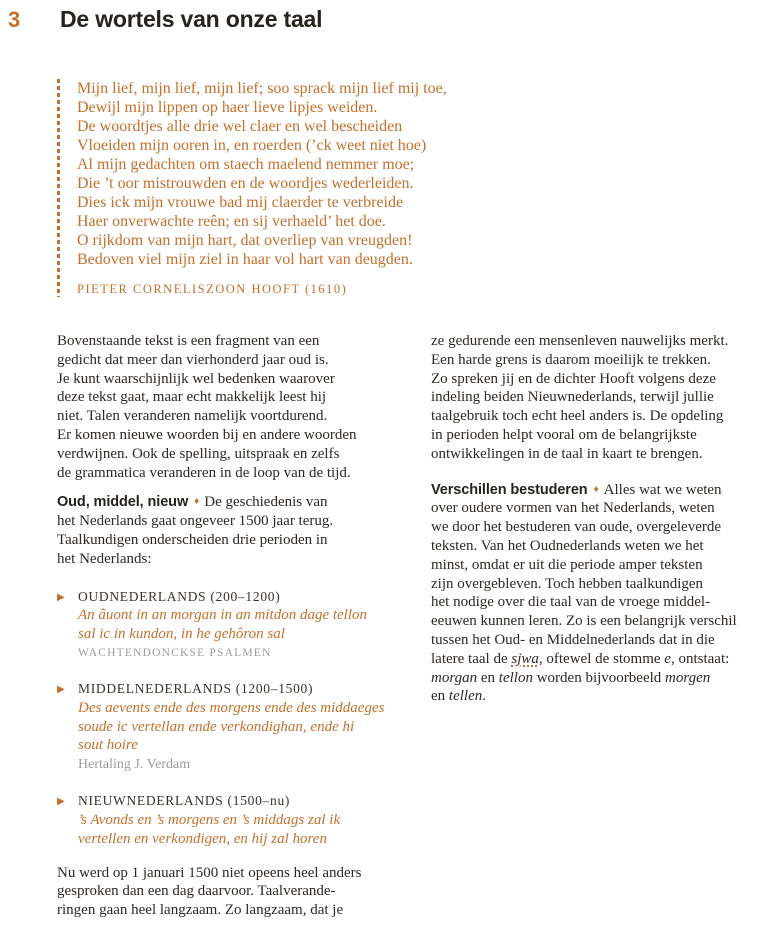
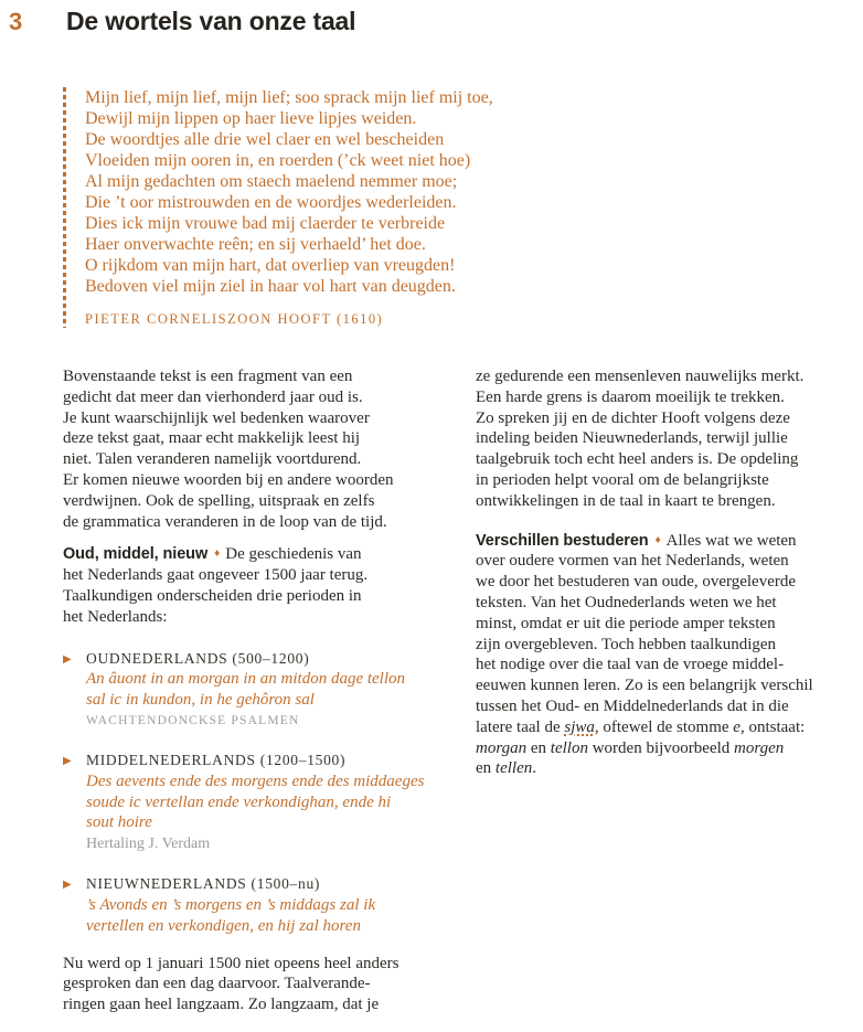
  3
  De wortels van onze taal
  Mijn lief, mijn lief, mijn lief; soo sprack mijn lief mij toe,
  Dewijl mijn lippen op haer lieve lipjes weiden.
  De woordtjes alle drie wel claer en wel bescheiden
  Vloeiden mijn ooren in, en roerden (’ck weet niet hoe)
  Al mijn gedachten om staech maelend nemmer moe;
  Die ’t oor mistrouwden en de woordjes wederleiden.
  Dies ick mijn vrouwe bad mij claerder te verbreide
  Haer onverwachte reên; en sij verhaeld’ het doe.
  O rijkdom van mijn hart, dat overliep van vreugden!
  Bedoven viel mijn ziel in haar vol hart van deugden.
  PIETER CORNELISZOON HOOFT (1610)
  Bovenstaande tekst is een fragment van een
  gedicht dat meer dan vierhonderd jaar oud is.
  Je kunt waarschijnlijk wel bedenken waarover
  deze tekst gaat, maar echt makkelijk leest hij
  niet. Talen veranderen namelijk voortdurend.
  Er komen nieuwe woorden bij en andere woorden
  verdwijnen. Ook de spelling, uitspraak en zelfs
  de grammatica veranderen in de loop van de tijd.
  Oud, middel, nieuw ♦ De geschiedenis van
  het Nederlands gaat ongeveer 1500 jaar terug.
  Taalkundigen onderscheiden drie perioden in
  het Nederlands:
  ▶
- OUDNEDERLANDS (200–1200)
+ OUDNEDERLANDS (500–1200)
  An âuont in an morgan in an mitdon dage tellon
  sal ic in kundon, in he gehôron sal
  WACHTENDONCKSE PSALMEN
  ▶
  MIDDELNEDERLANDS (1200–1500)
  Des aevents ende des morgens ende des middaeges
  soude ic vertellan ende verkondighan, ende hi
  sout hoire
  Hertaling J. Verdam
  ▶
  NIEUWNEDERLANDS (1500–nu)
  ’s Avonds en ’s morgens en ’s middags zal ik
  vertellen en verkondigen, en hij zal horen
  Nu werd op 1 januari 1500 niet opeens heel anders
  gesproken dan een dag daarvoor. Taalverande-
  ringen gaan heel langzaam. Zo langzaam, dat je
  ze gedurende een mensenleven nauwelijks merkt.
  Een harde grens is daarom moeilijk te trekken.
  Zo spreken jij en de dichter Hooft volgens deze
  indeling beiden Nieuwnederlands, terwijl jullie
  taalgebruik toch echt heel anders is. De opdeling
  in perioden helpt vooral om de belangrijkste
  ontwikkelingen in de taal in kaart te brengen.
  Verschillen bestuderen ♦ Alles wat we weten
  over oudere vormen van het Nederlands, weten
  we door het bestuderen van oude, overgeleverde
  teksten. Van het Oudnederlands weten we het
  minst, omdat er uit die periode amper teksten
  zijn overgebleven. Toch hebben taalkundigen
  het nodige over die taal van de vroege middel-
  eeuwen kunnen leren. Zo is een belangrijk verschil
  tussen het Oud- en Middelnederlands dat in die
  latere taal de sjwa, oftewel de stomme e, ontstaat:
  morgan en tellon worden bijvoorbeeld morgen
  en tellen.
